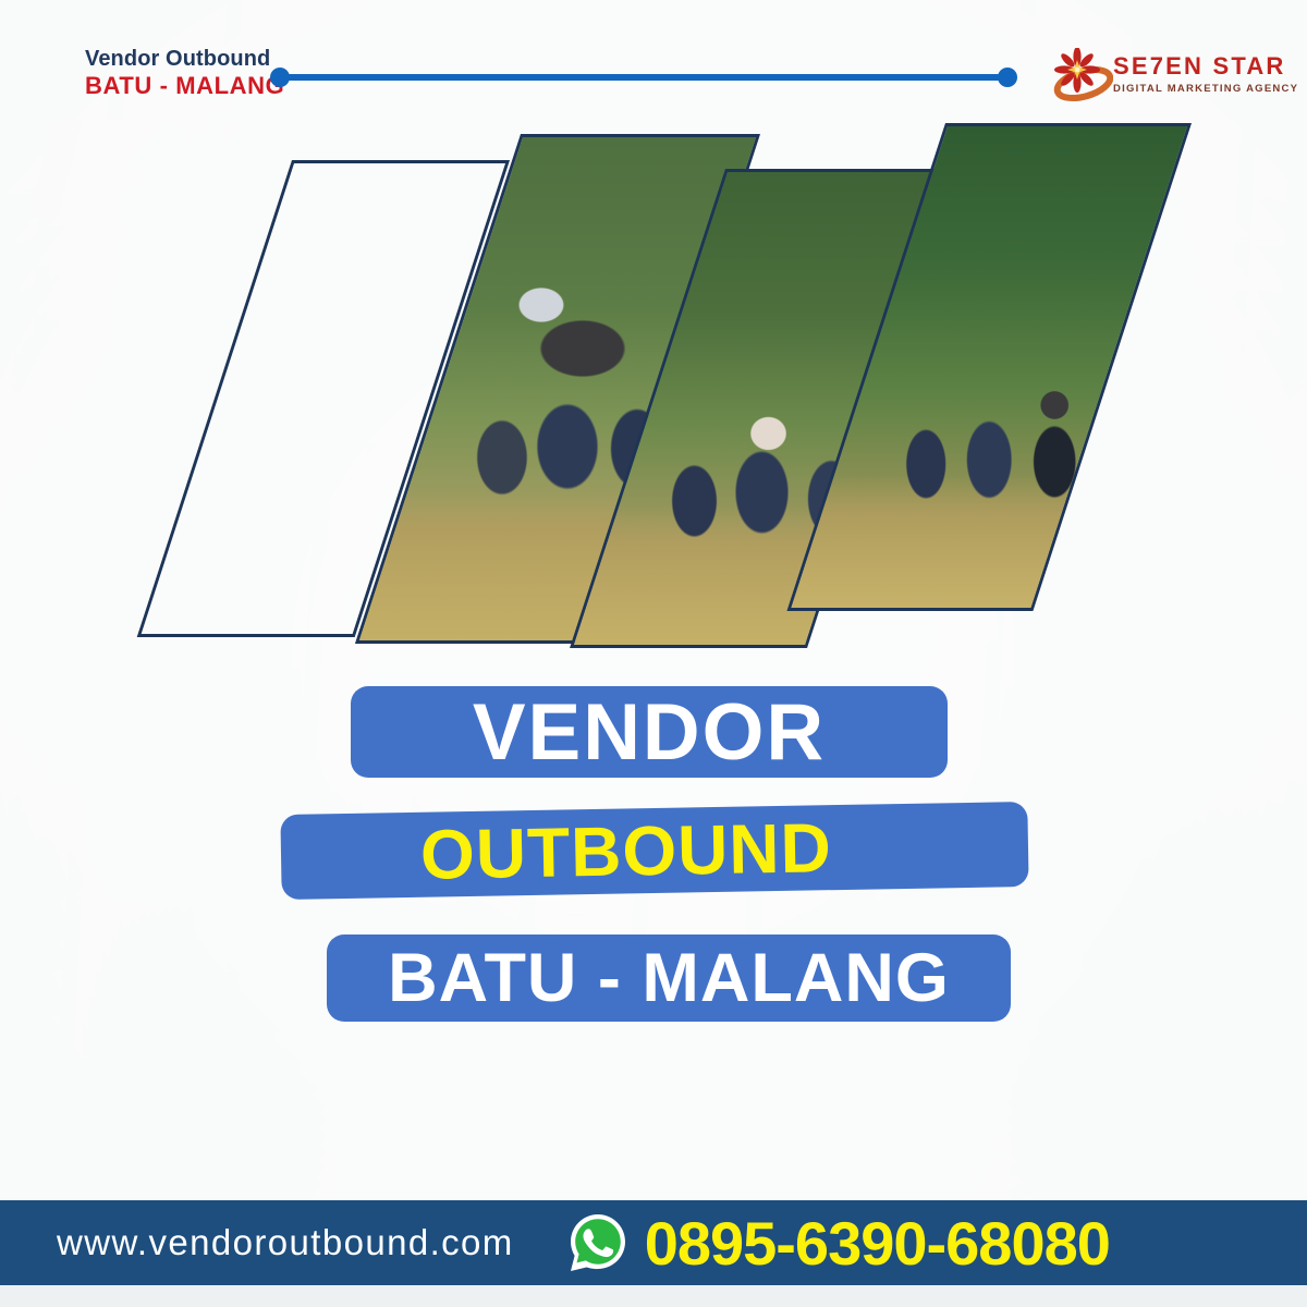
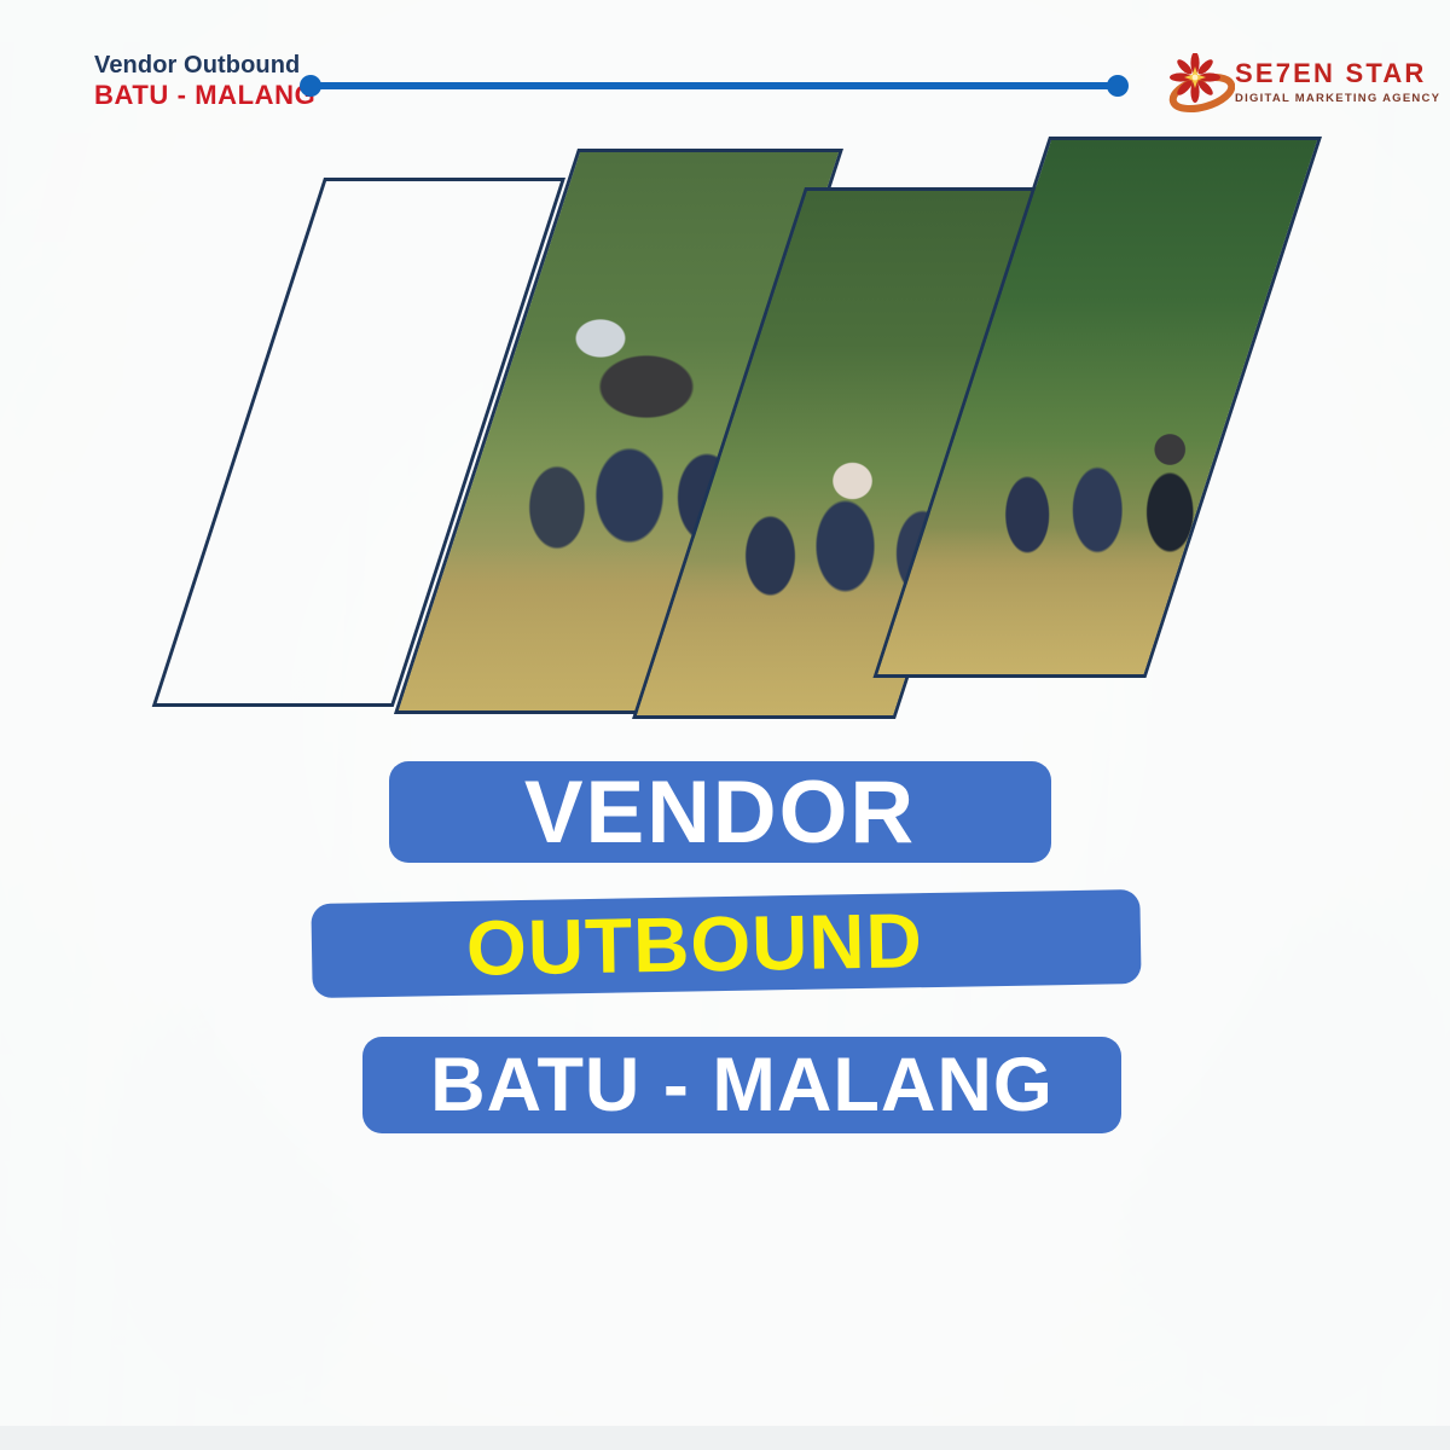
  Vendor Outbound
  BATU - MALAN
  SE7EN STAR
  DIGITAL MARKETING AGENCY
  VENDOR
  OUTBOUND
  BATU - MALANG
- www.vendoroutbound.com
- 0895-6390-68080
